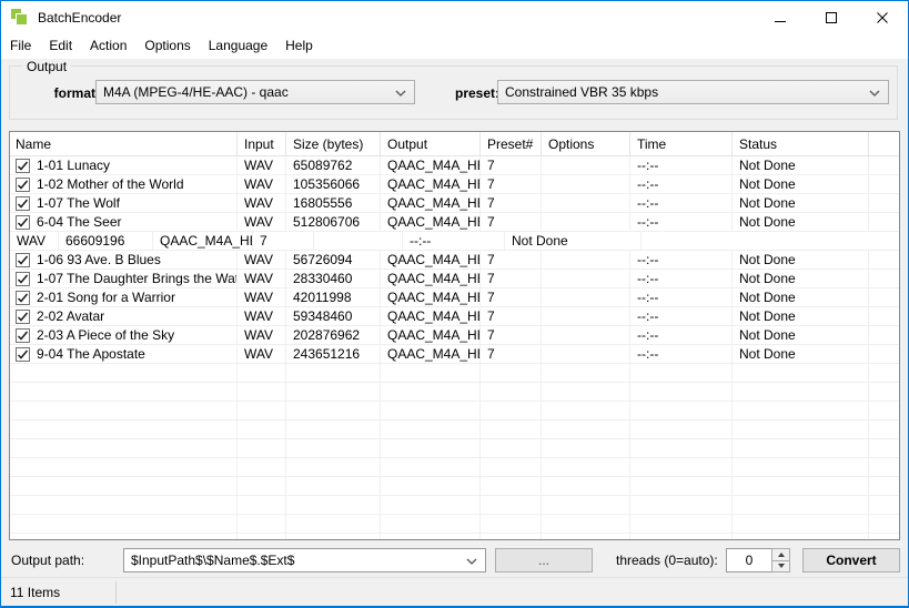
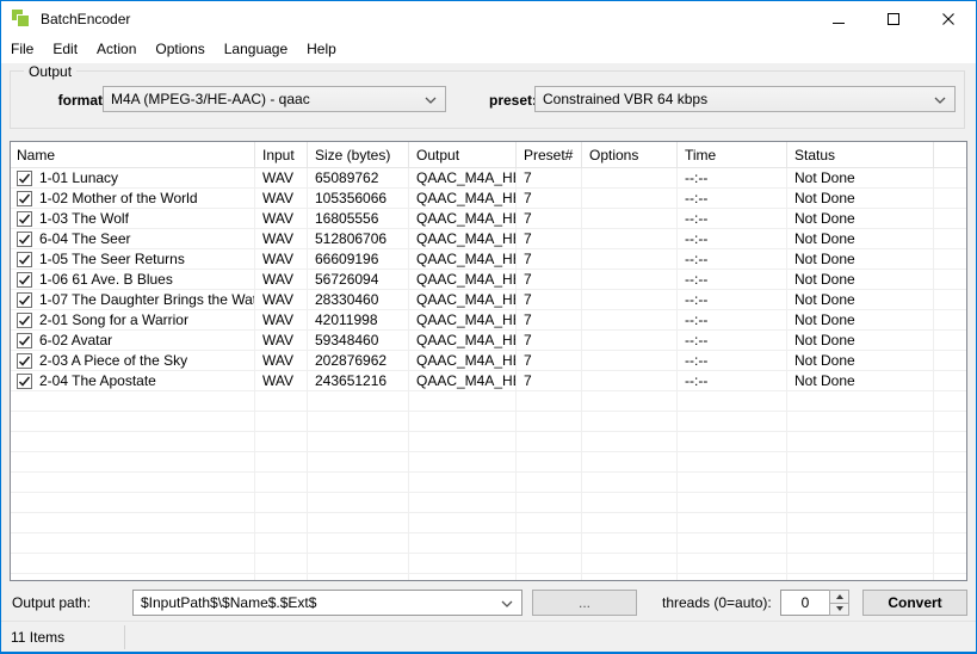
  BatchEncoder
  File
  Edit
  Action
  Options
  Language
  Help
  Output
  format
- M4A (MPEG-4/HE-AAC) - qaac
+ M4A (MPEG-3/HE-AAC) - qaac
  preset
- Constrained VBR 35 kbps
+ Constrained VBR 64 kbps
  Name
  Input
  Size (bytes)
  Output
  Preset#
  Options
  Time
  Status
  1-01 Lunacy
  WAV
  65089762
  QAAC_M4A_H
  7
  --:--
  Not Done
  1-02 Mother of the World
  WAV
  105356066
  QAAC_M4A_H
  7
  --:--
  Not Done
- 1-07 The Wolf
+ 1-03 The Wolf
  WAV
  16805556
  QAAC_M4A_H
  7
  --:--
  Not Done
  6-04 The Seer
  WAV
  512806706
  QAAC_M4A_H
  7
  --:--
  Not Done
+ 1-05 The Seer Returns
  WAV
  66609196
  QAAC_M4A_H
  7
  --:--
  Not Done
- 1-06 93 Ave. B Blues
+ 1-06 61 Ave. B Blues
  WAV
  56726094
  QAAC_M4A_H
  7
  --:--
  Not Done
  1-07 The Daughter Brings the Wa
  WAV
  28330460
  QAAC_M4A_H
  7
  --:--
  Not Done
  2-01 Song for a Warrior
  WAV
  42011998
  QAAC_M4A_H
  7
  --:--
  Not Done
- 2-02 Avatar
+ 6-02 Avatar
  WAV
  59348460
  QAAC_M4A_H
  7
  --:--
  Not Done
  2-03 A Piece of the Sky
  WAV
  202876962
  QAAC_M4A_H
  7
  --:--
  Not Done
- 9-04 The Apostate
+ 2-04 The Apostate
  WAV
  243651216
  QAAC_M4A_H
  7
  --:--
  Not Done
  Output path:
  $InputPath$\$Name$.$Ext$
  ...
  threads (0=auto):
  0
  Convert
  11 Items
